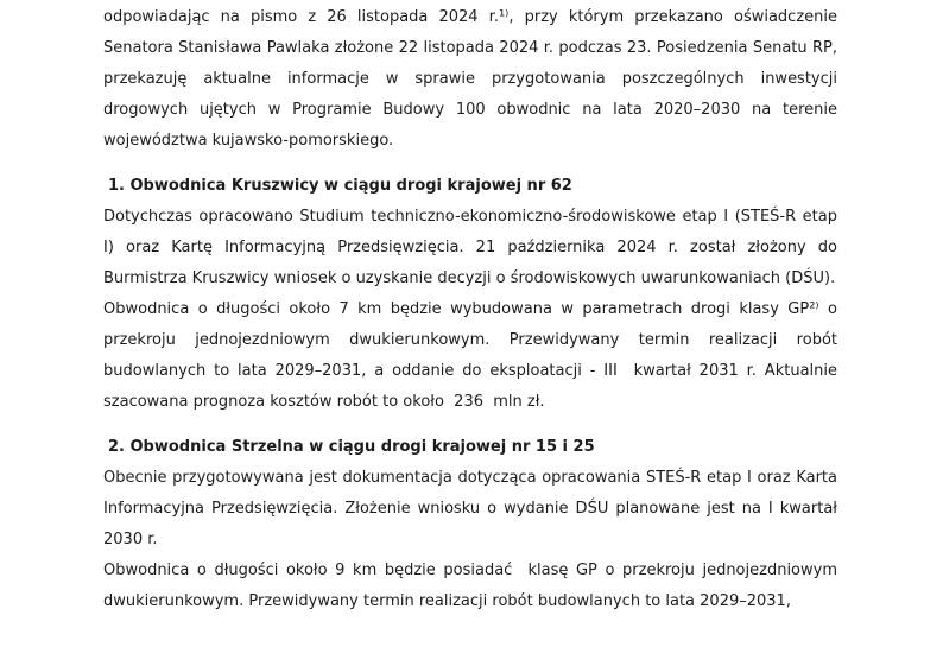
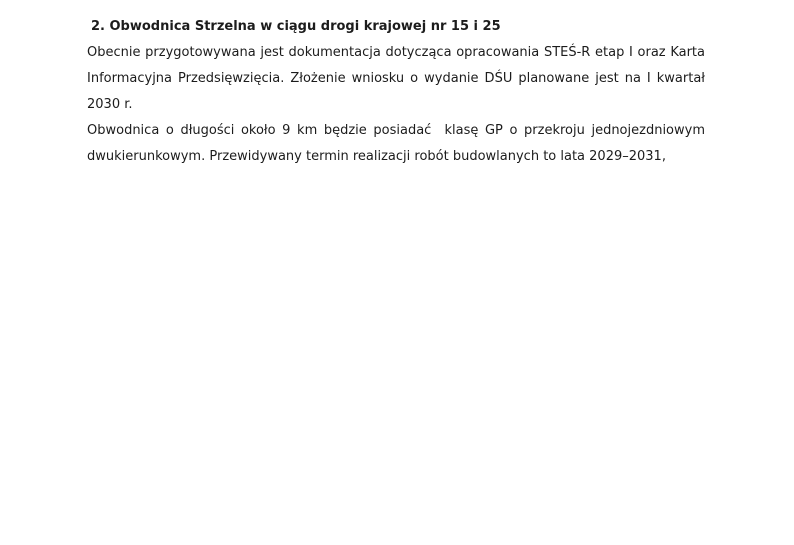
- odpowiadając na pismo z 26 listopada 2024 r.¹⁾, przy którym przekazano oświadczenie Senatora Stanisława Pawlaka złożone 22 listopada 2024 r. podczas 23. Posiedzenia Senatu RP, przekazuję aktualne informacje w sprawie przygotowania poszczególnych inwestycji drogowych ujętych w Programie Budowy 100 obwodnic na lata 2020–2030 na terenie województwa kujawsko-pomorskiego.
- 1. Obwodnica Kruszwicy w ciągu drogi krajowej nr 62
- Dotychczas opracowano Studium techniczno-ekonomiczno-środowiskowe etap I (STEŚ-R etap I) oraz Kartę Informacyjną Przedsięwzięcia. 21 października 2024 r. został złożony do Burmistrza Kruszwicy wniosek o uzyskanie decyzji o środowiskowych uwarunkowaniach (DŚU).
- Obwodnica o długości około 7 km będzie wybudowana w parametrach drogi klasy GP²⁾ o przekroju jednojezdniowym dwukierunkowym. Przewidywany termin realizacji robót budowlanych to lata 2029–2031, a oddanie do eksploatacji - III kwartał 2031 r. Aktualnie szacowana prognoza kosztów robót to około 236 mln zł.
  2. Obwodnica Strzelna w ciągu drogi krajowej nr 15 i 25
  Obecnie przygotowywana jest dokumentacja dotycząca opracowania STEŚ-R etap I oraz Karta Informacyjna Przedsięwzięcia. Złożenie wniosku o wydanie DŚU planowane jest na I kwartał 2030 r.
  Obwodnica o długości około 9 km będzie posiadać klasę GP o przekroju jednojezdniowym dwukierunkowym. Przewidywany termin realizacji robót budowlanych to lata 2029–2031,
